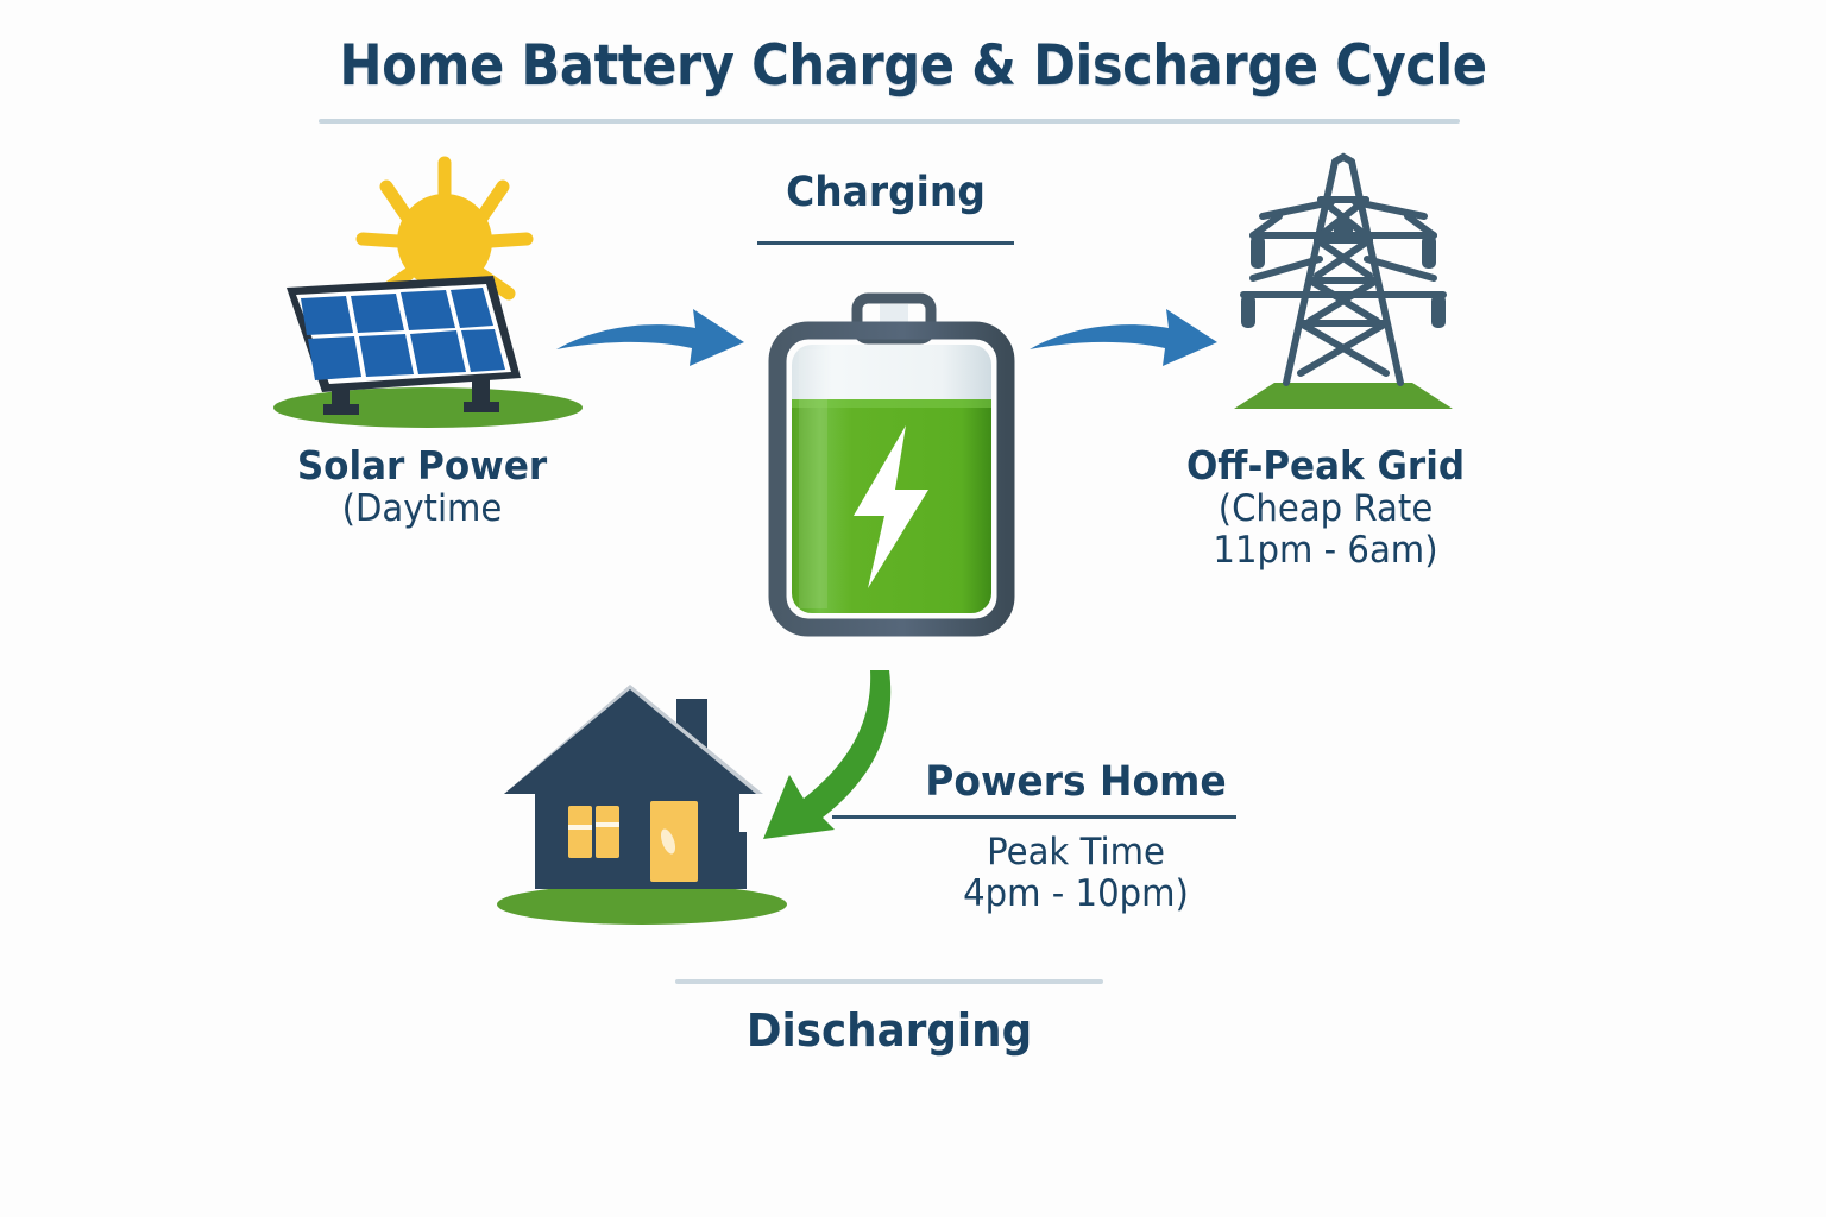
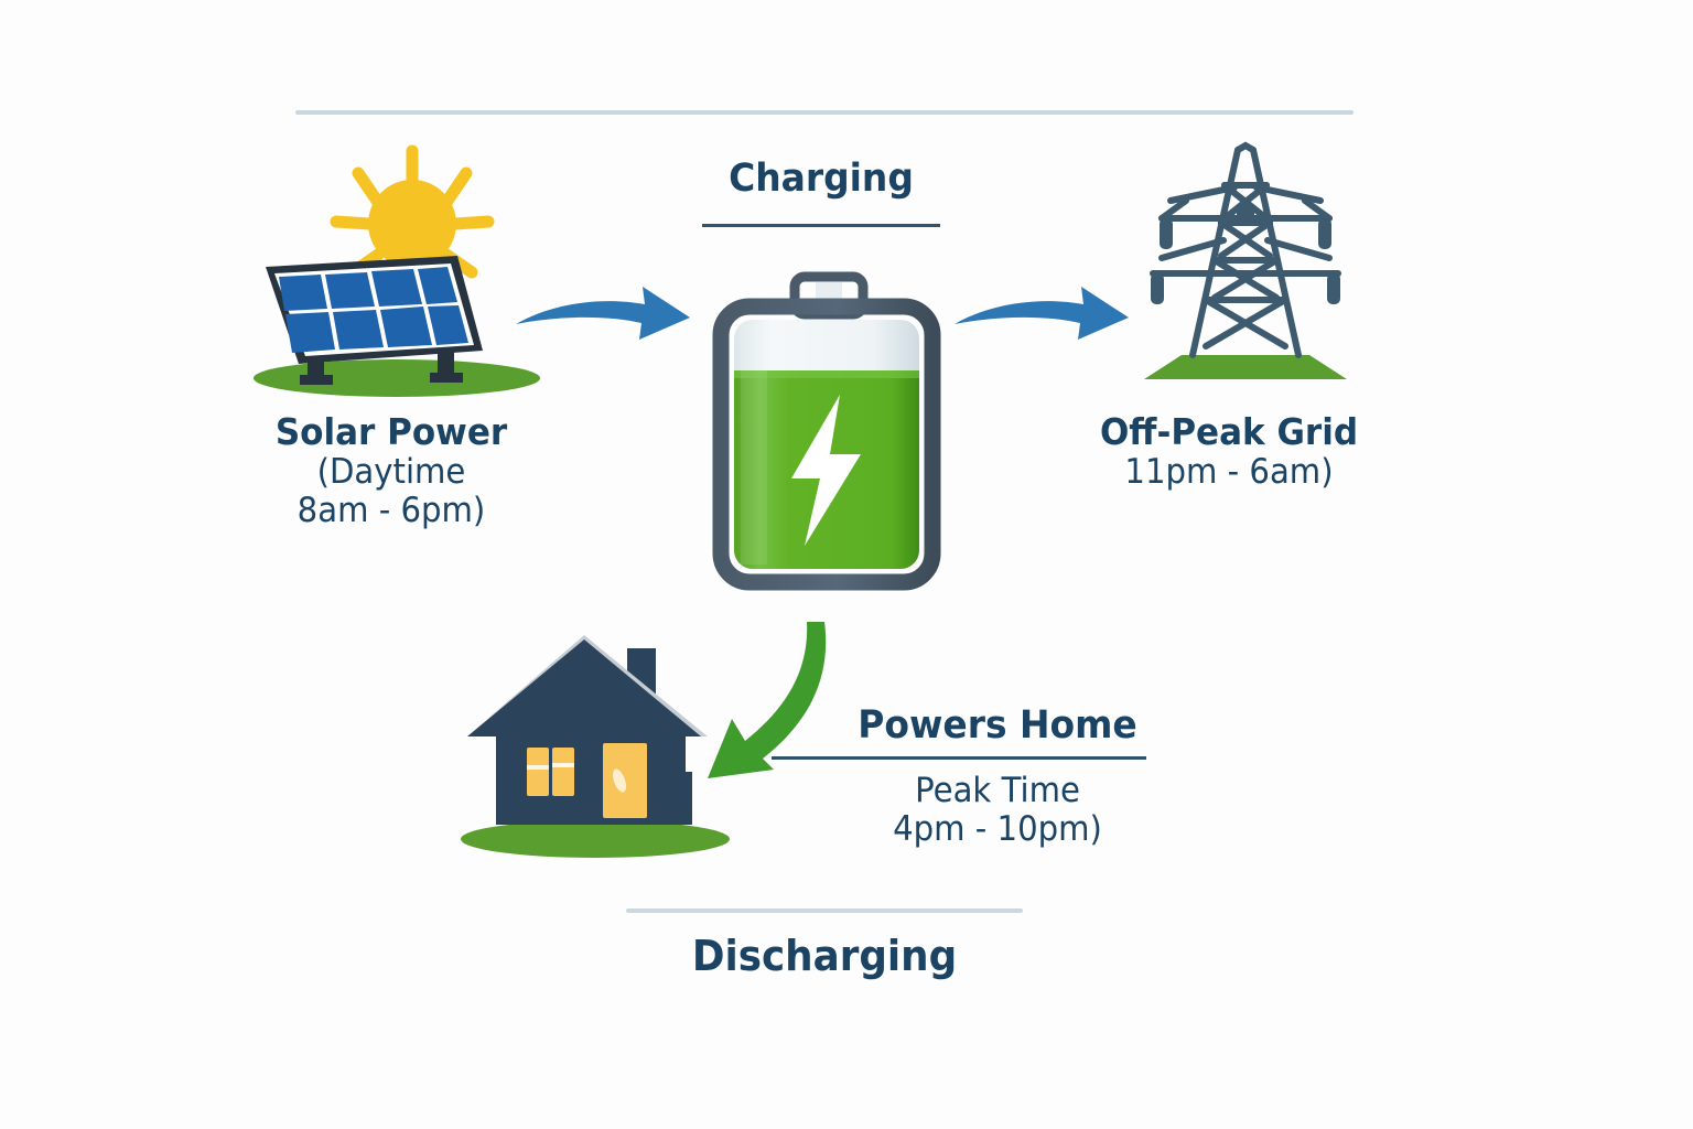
- Home Battery Charge & Discharge Cycle
  Solar Power
  (Daytime
+ 8am - 6pm)
  Charging
  Off-Peak Grid
- (Cheap Rate
  11pm - 6am)
  Powers Home
  Peak Time
  4pm - 10pm)
  Discharging
